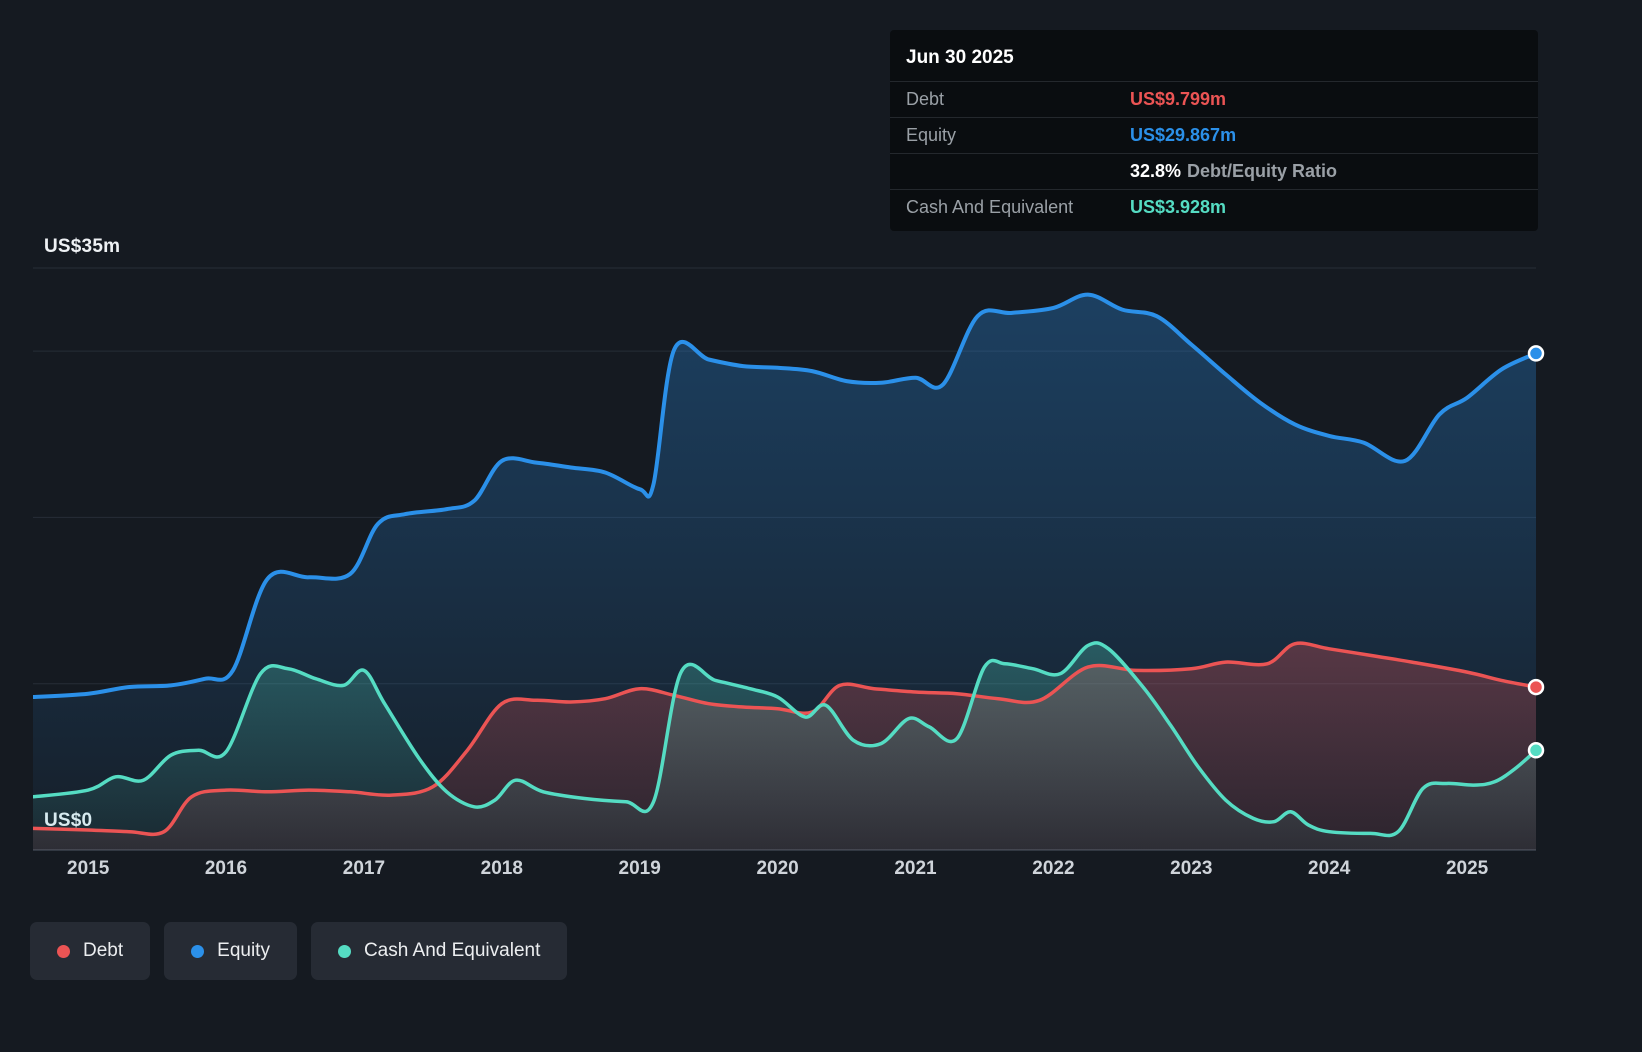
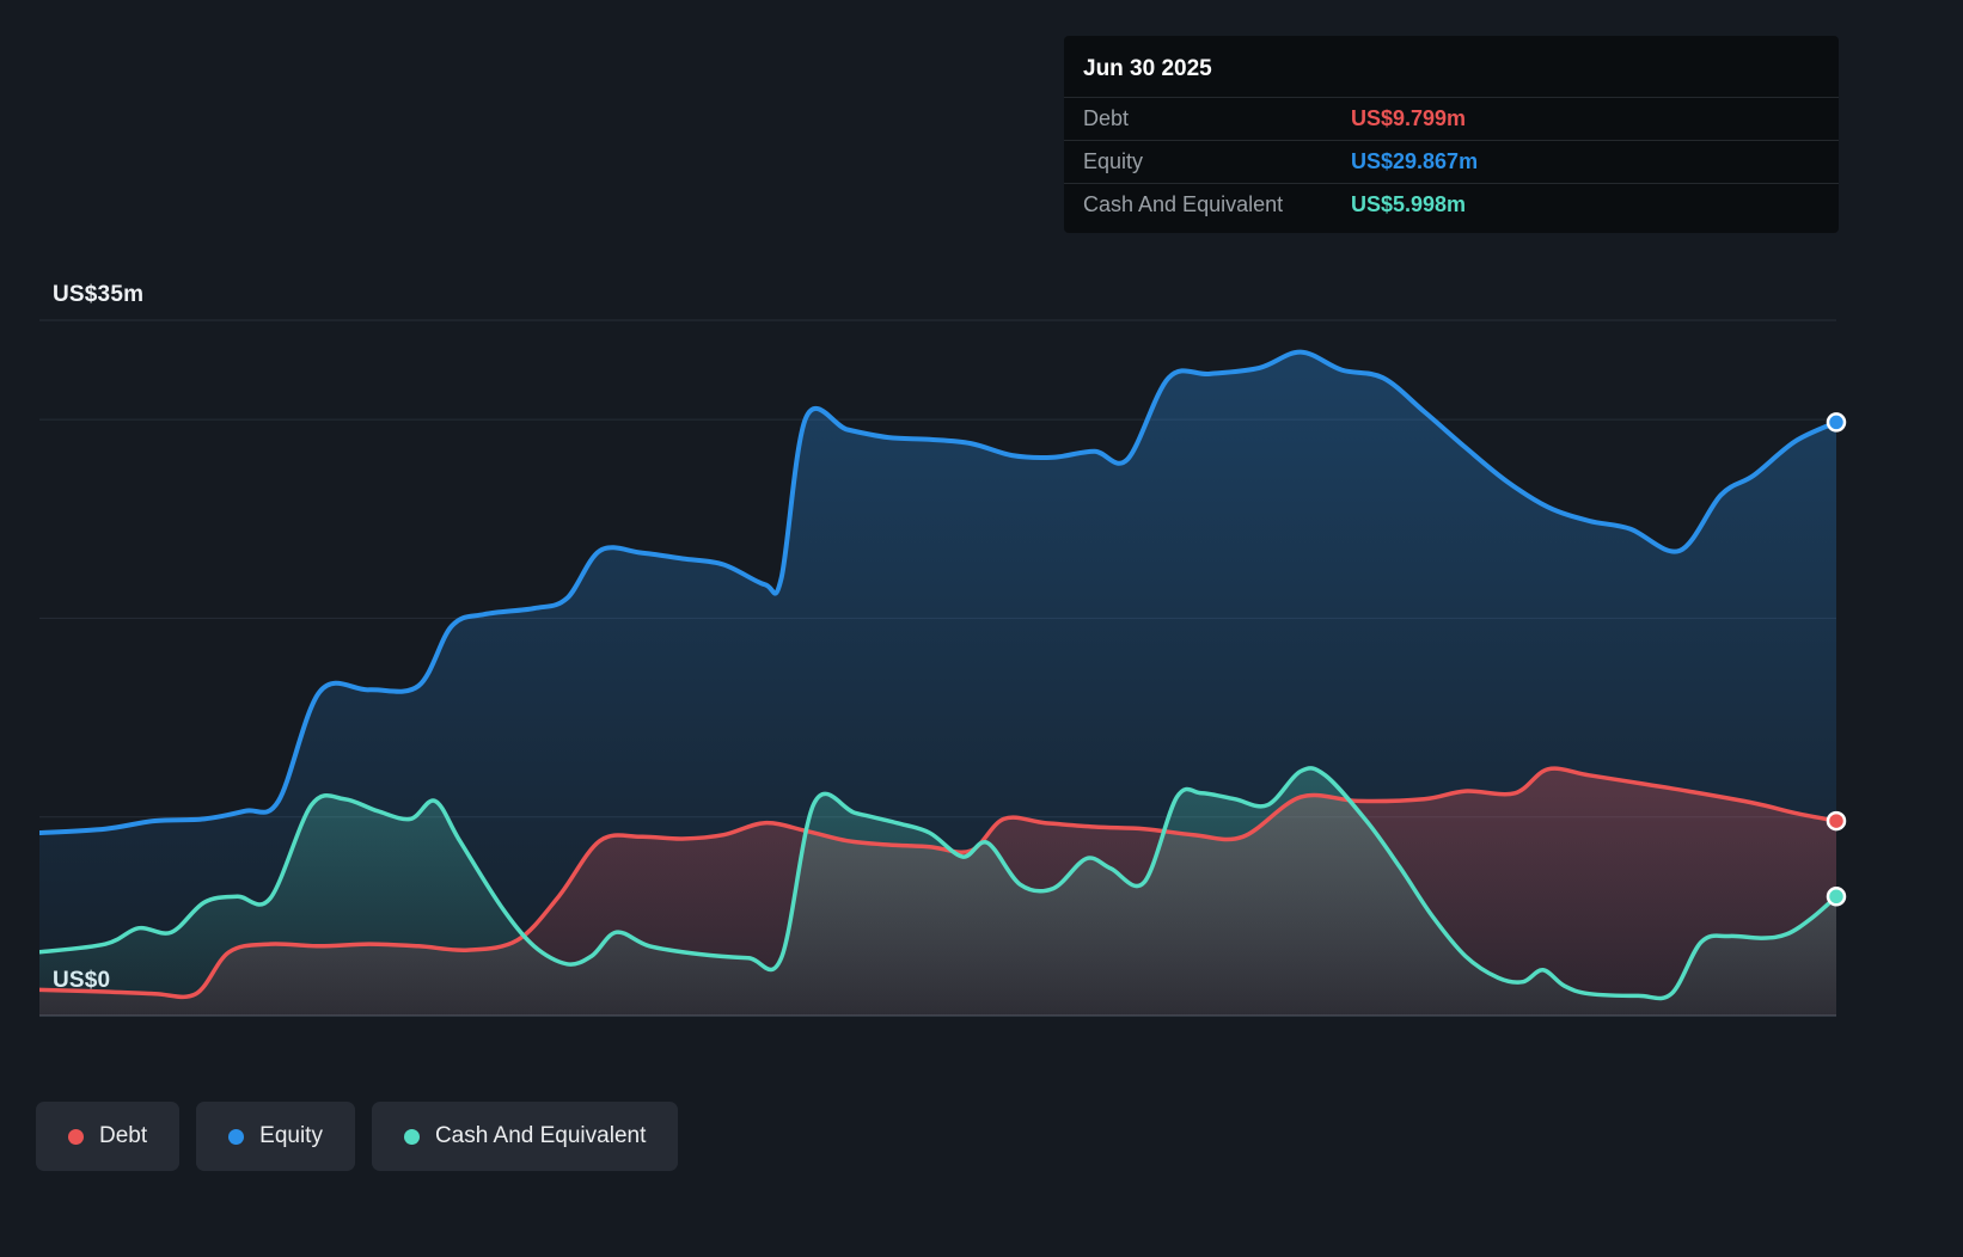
  US$35m
- 2015
- 2016
- 2017
- 2018
- 2019
- 2020
- 2021
- 2022
- 2023
- 2024
- 2025
  Jun 30 2025
  Debt
  US$9.799m
  Equity
  US$29.867m
- 32.8% Debt/Equity Ratio
  Cash And Equivalent
- US$3.928m
+ US$5.998m
  Debt
  Equity
  Cash And Equivalent
